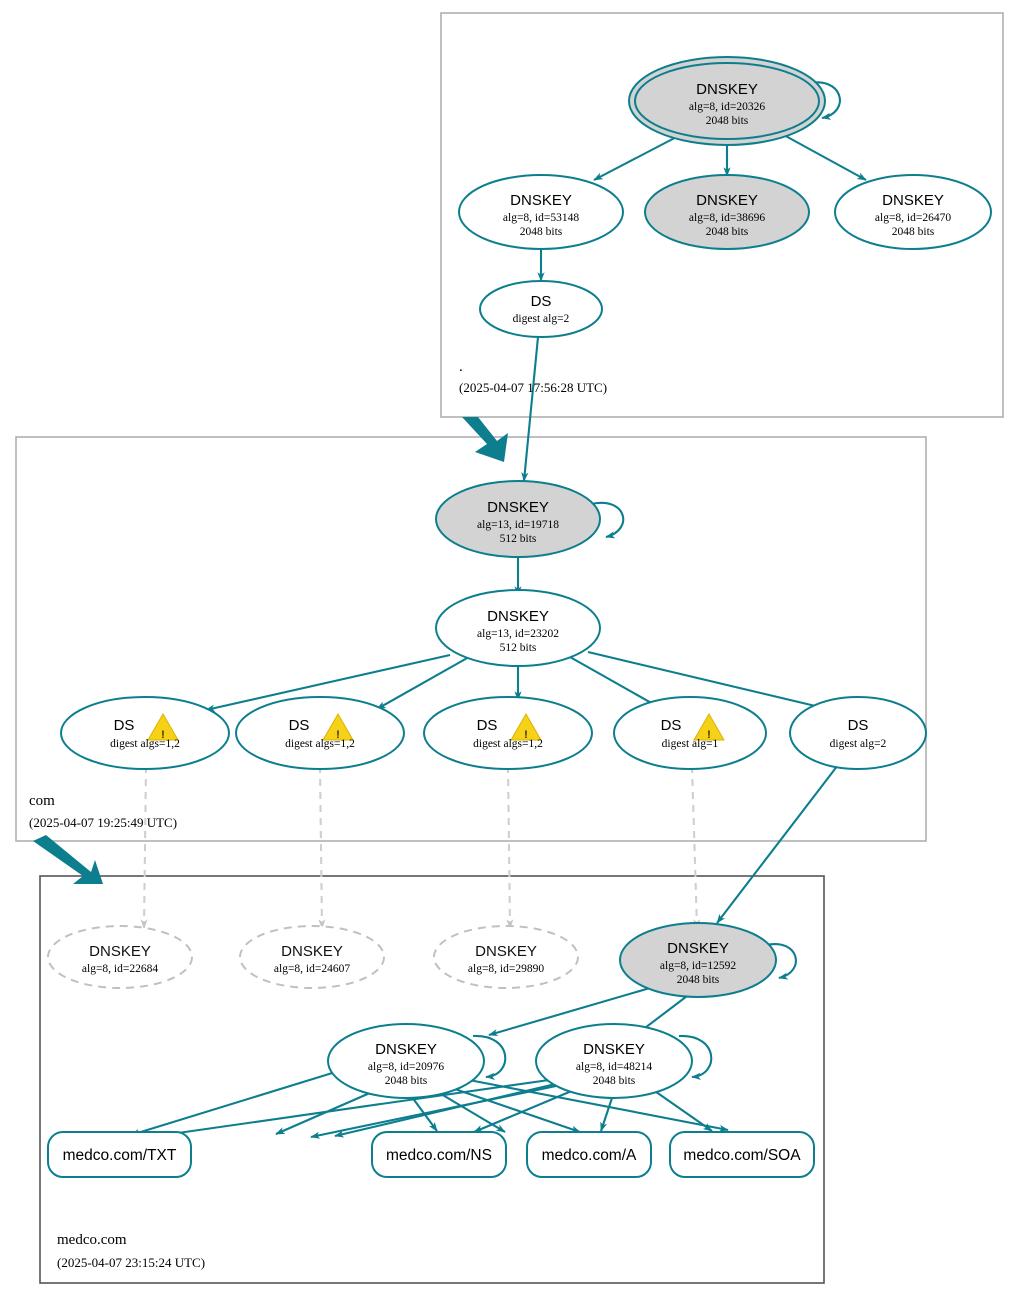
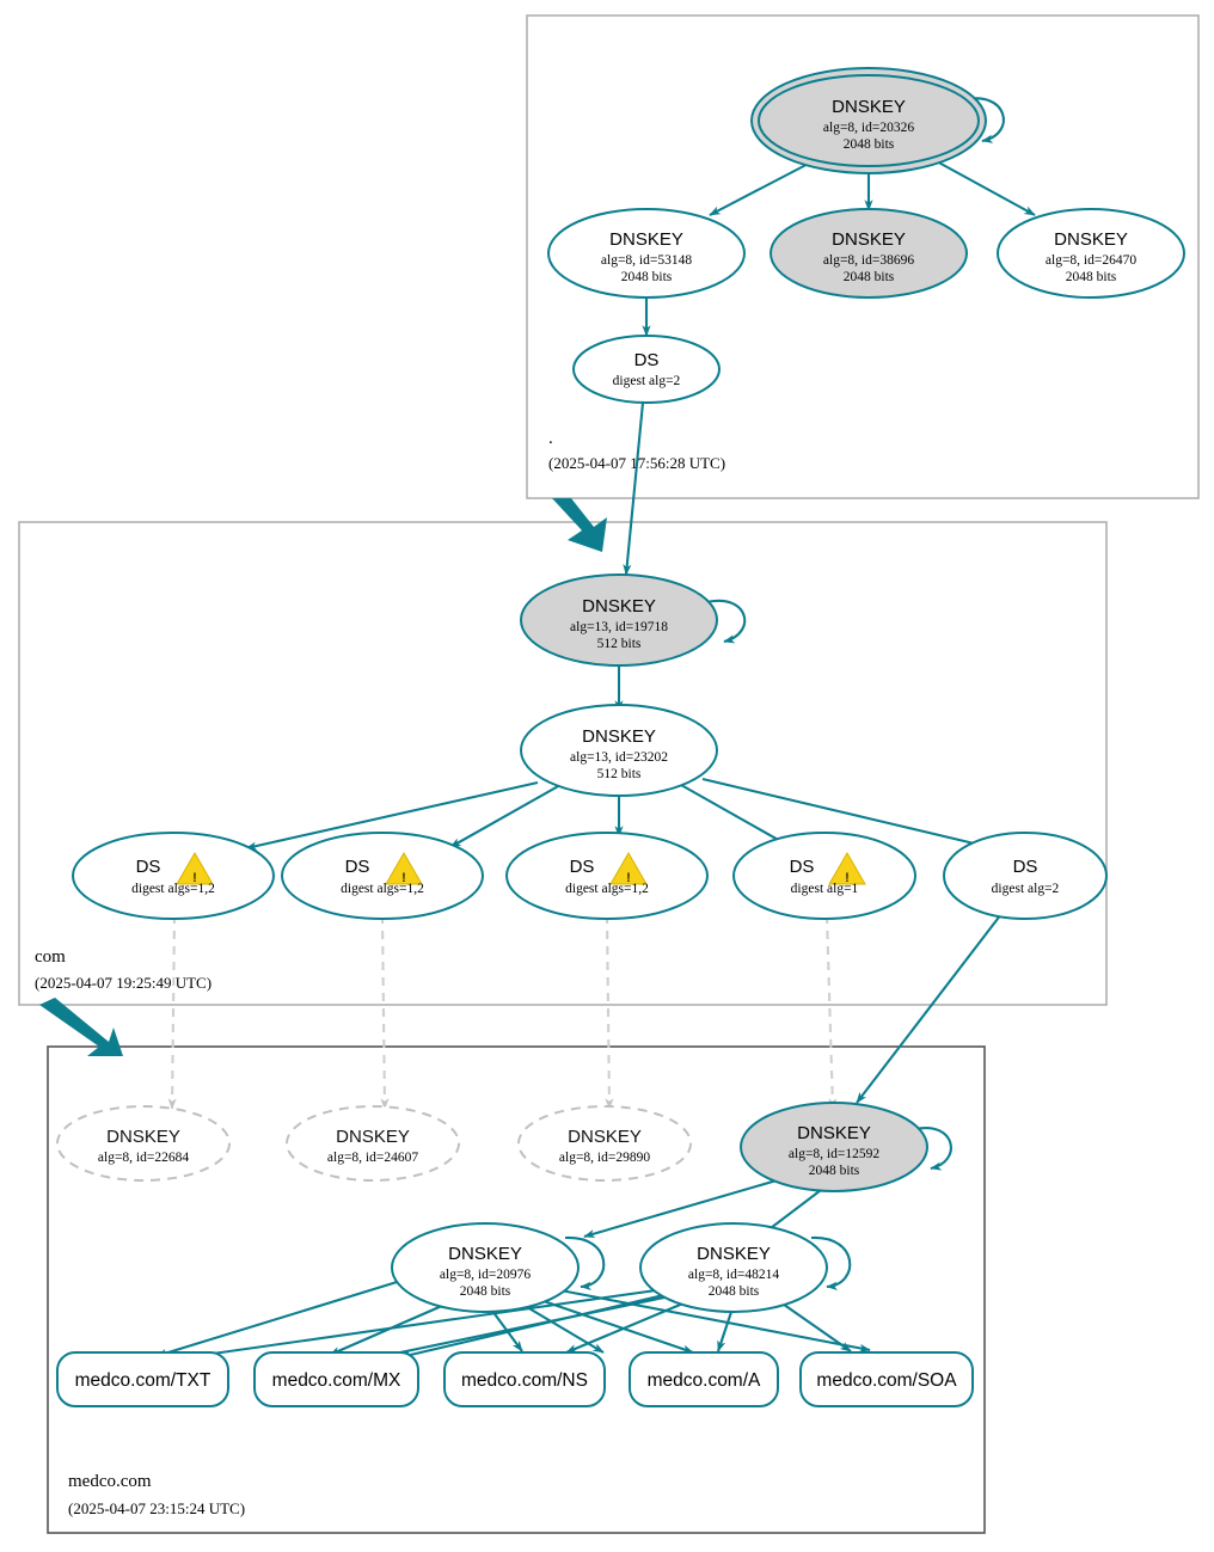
  DNSKEY
  alg=8, id=20326
  2048 bits
  DNSKEY
  alg=8, id=53148
  2048 bits
  DNSKEY
  alg=8, id=38696
  2048 bits
  DNSKEY
  alg=8, id=26470
  2048 bits
  DS
  digest alg=2
  .
  (2025-04-07 17:56:28 UTC)
  DNSKEY
  alg=13, id=19718
  512 bits
  DNSKEY
  alg=13, id=23202
  512 bits
  DS
  !
  digest algs=1,2
  DS
  !
  digest algs=1,2
  DS
  !
  digest algs=1,2
  DS
  !
  digest alg=1
  DS
  digest alg=2
  com
  (2025-04-07 19:25:49 UTC)
  DNSKEY
  alg=8, id=22684
  DNSKEY
  alg=8, id=24607
  DNSKEY
  alg=8, id=29890
  DNSKEY
  alg=8, id=12592
  2048 bits
  DNSKEY
  alg=8, id=20976
  2048 bits
  DNSKEY
  alg=8, id=48214
  2048 bits
  medco.com/TXT
+ medco.com/MX
  medco.com/NS
  medco.com/A
  medco.com/SOA
  medco.com
  (2025-04-07 23:15:24 UTC)
